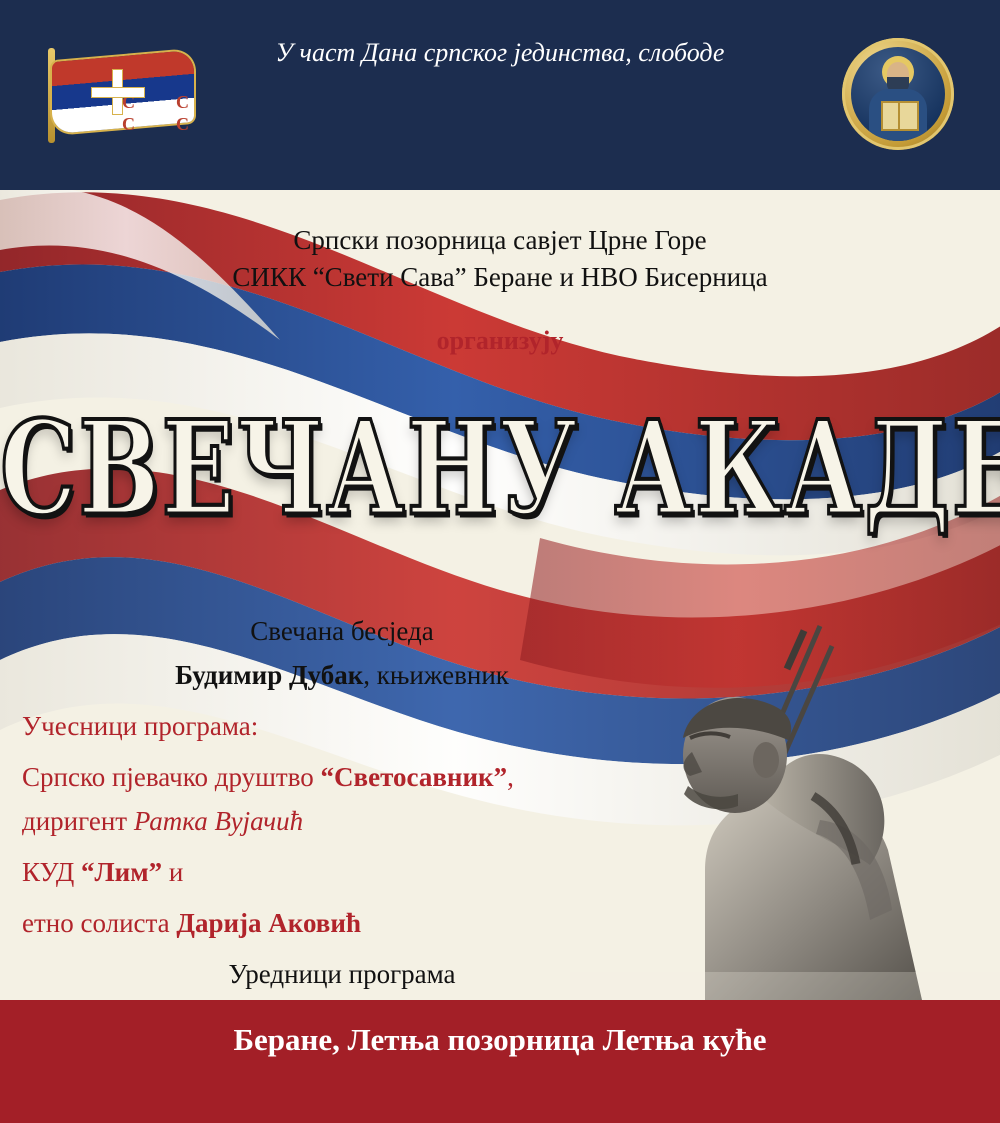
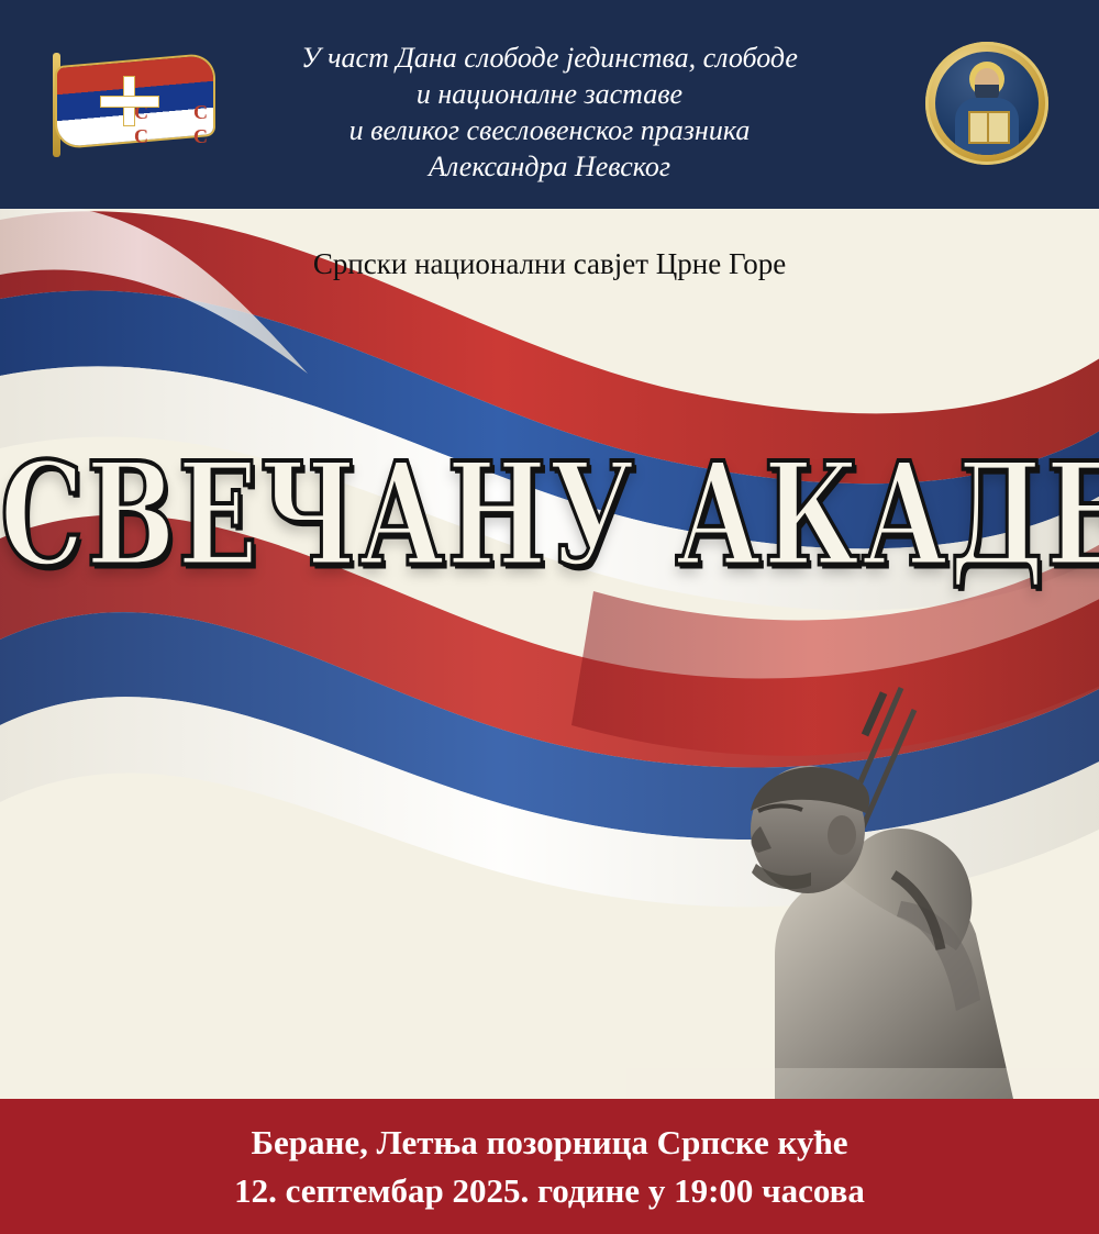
  C
  C
  C
  C
- У част Дана српског јединства, слободе
+ У част Дана слободе јединства, слободе
+ и националне заставе
+ и великог свесловенског празника
+ Александра Невског
- Српски позорница савјет Црне Горе
+ Српски национални савјет Црне Горе
- СИКК “Свети Сава” Беране и НВО Бисерница
- организују
  СВЕЧАНУ АКАДЕ
- Свечана бесједа
- Будимир Дубак, књижевник
- Учесници програма:
- Српско пјевачко друштво “Светосавник”,
- диригент Ратка Вујачић
- КУД “Лим” и
- етно солиста Дарија Аковић
- Уредници програма
- Беране, Летња позорница Летња куће
+ Беране, Летња позорница Српске куће
+ 12. септембар 2025. године у 19:00 часова
